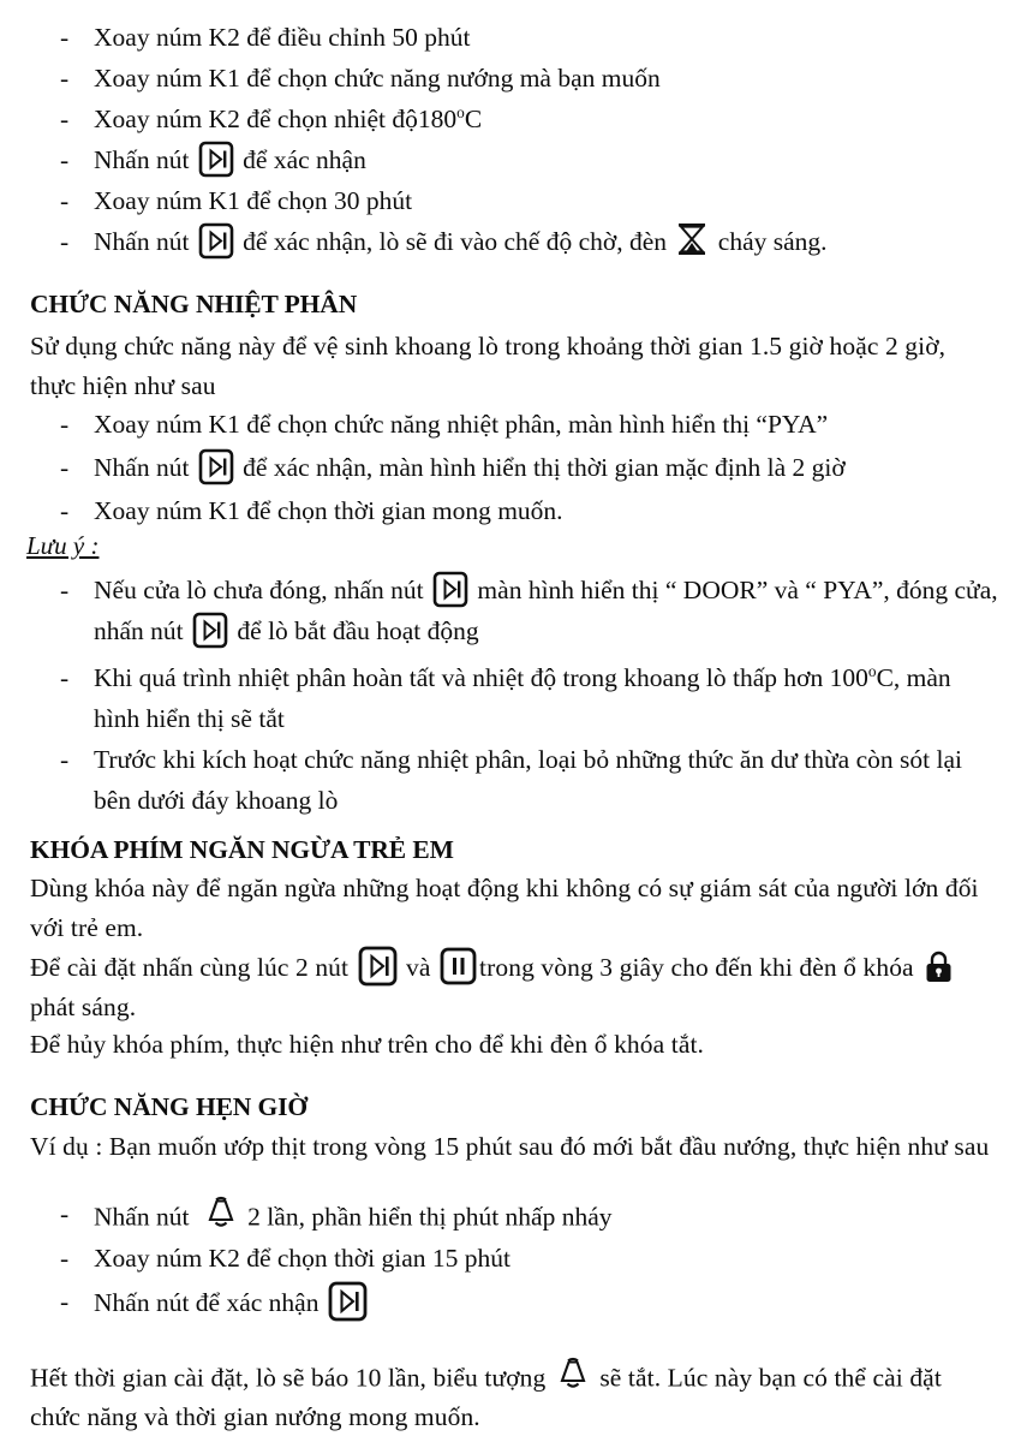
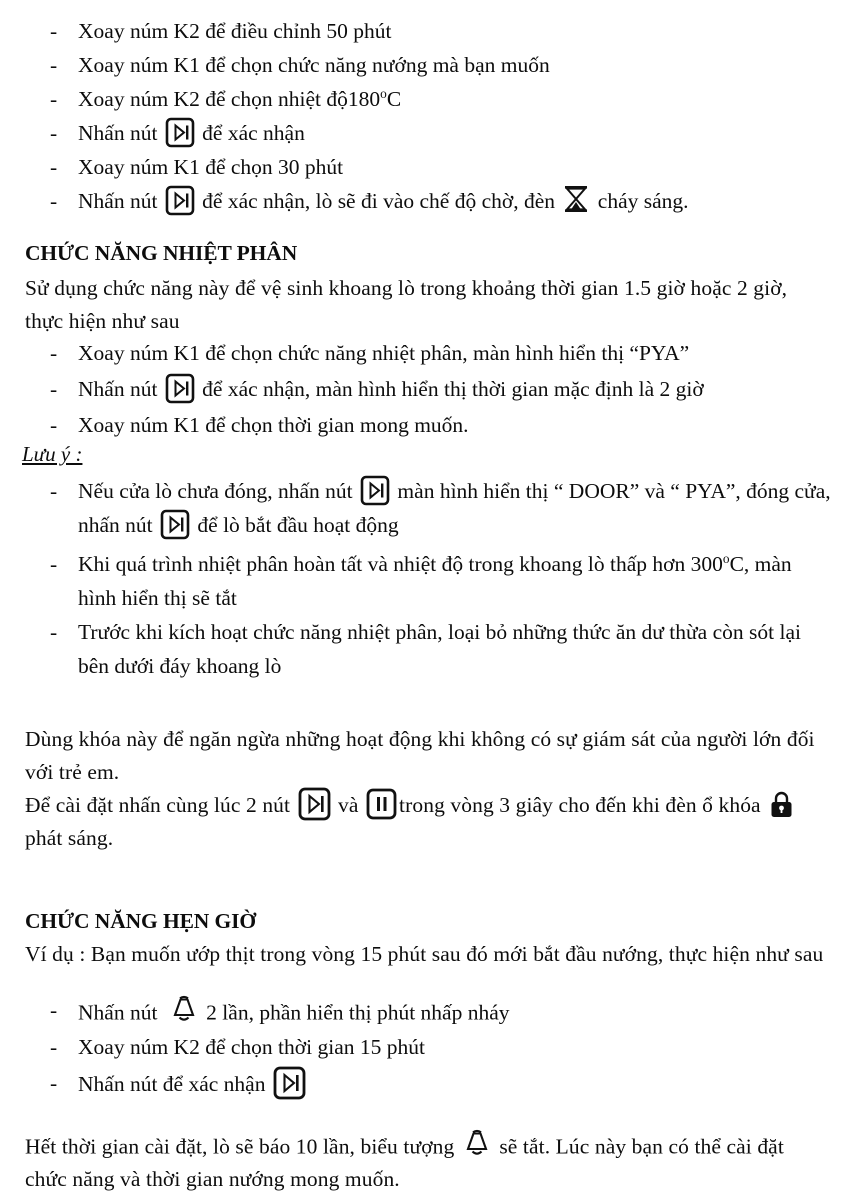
  -
  Xoay núm K2 để điều chỉnh 50 phút
  -
  Xoay núm K1 để chọn chức năng nướng mà bạn muốn
  -
  Xoay núm K2 để chọn nhiệt độ180oC
  -
  Nhấn nút để xác nhận
  -
  Xoay núm K1 để chọn 30 phút
  -
  Nhấn nút để xác nhận, lò sẽ đi vào chế độ chờ, đèn cháy sáng.
  CHỨC NĂNG NHIỆT PHÂN
  Sử dụng chức năng này để vệ sinh khoang lò trong khoảng thời gian 1.5 giờ hoặc 2 giờ, thực hiện như sau
  -
  Xoay núm K1 để chọn chức năng nhiệt phân, màn hình hiển thị “PYA”
  -
  Nhấn nút để xác nhận, màn hình hiển thị thời gian mặc định là 2 giờ
  -
  Xoay núm K1 để chọn thời gian mong muốn.
  Lưu ý :
  -
  Nếu cửa lò chưa đóng, nhấn nút màn hình hiển thị “ DOOR” và “ PYA”, đóng cửa, nhấn nút để lò bắt đầu hoạt động
  -
- Khi quá trình nhiệt phân hoàn tất và nhiệt độ trong khoang lò thấp hơn 100oC, màn hình hiển thị sẽ tắt
+ Khi quá trình nhiệt phân hoàn tất và nhiệt độ trong khoang lò thấp hơn 300oC, màn hình hiển thị sẽ tắt
  -
  Trước khi kích hoạt chức năng nhiệt phân, loại bỏ những thức ăn dư thừa còn sót lại bên dưới đáy khoang lò
- KHÓA PHÍM NGĂN NGỪA TRẺ EM
  Dùng khóa này để ngăn ngừa những hoạt động khi không có sự giám sát của người lớn đối với trẻ em.
  Để cài đặt nhấn cùng lúc 2 nút và trong vòng 3 giây cho đến khi đèn ổ khóa phát sáng.
- Để hủy khóa phím, thực hiện như trên cho để khi đèn ổ khóa tắt.
  CHỨC NĂNG HẸN GIỜ
  Ví dụ : Bạn muốn ướp thịt trong vòng 15 phút sau đó mới bắt đầu nướng, thực hiện như sau
  -
  Nhấn nút 2 lần, phần hiển thị phút nhấp nháy
  -
  Xoay núm K2 để chọn thời gian 15 phút
  -
  Nhấn nút để xác nhận
  Hết thời gian cài đặt, lò sẽ báo 10 lần, biểu tượng sẽ tắt. Lúc này bạn có thể cài đặt chức năng và thời gian nướng mong muốn.
